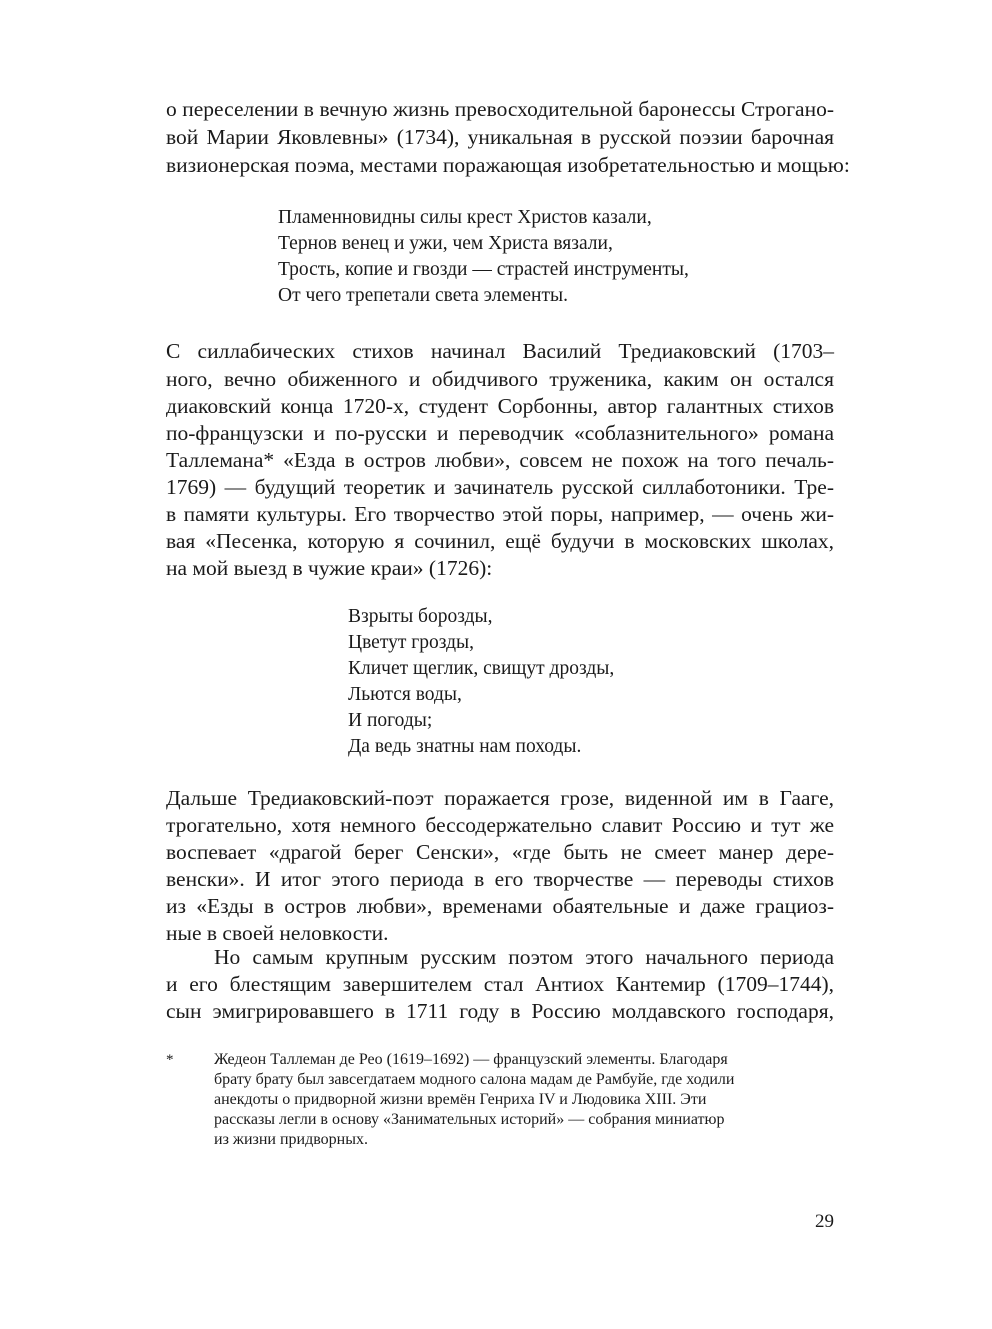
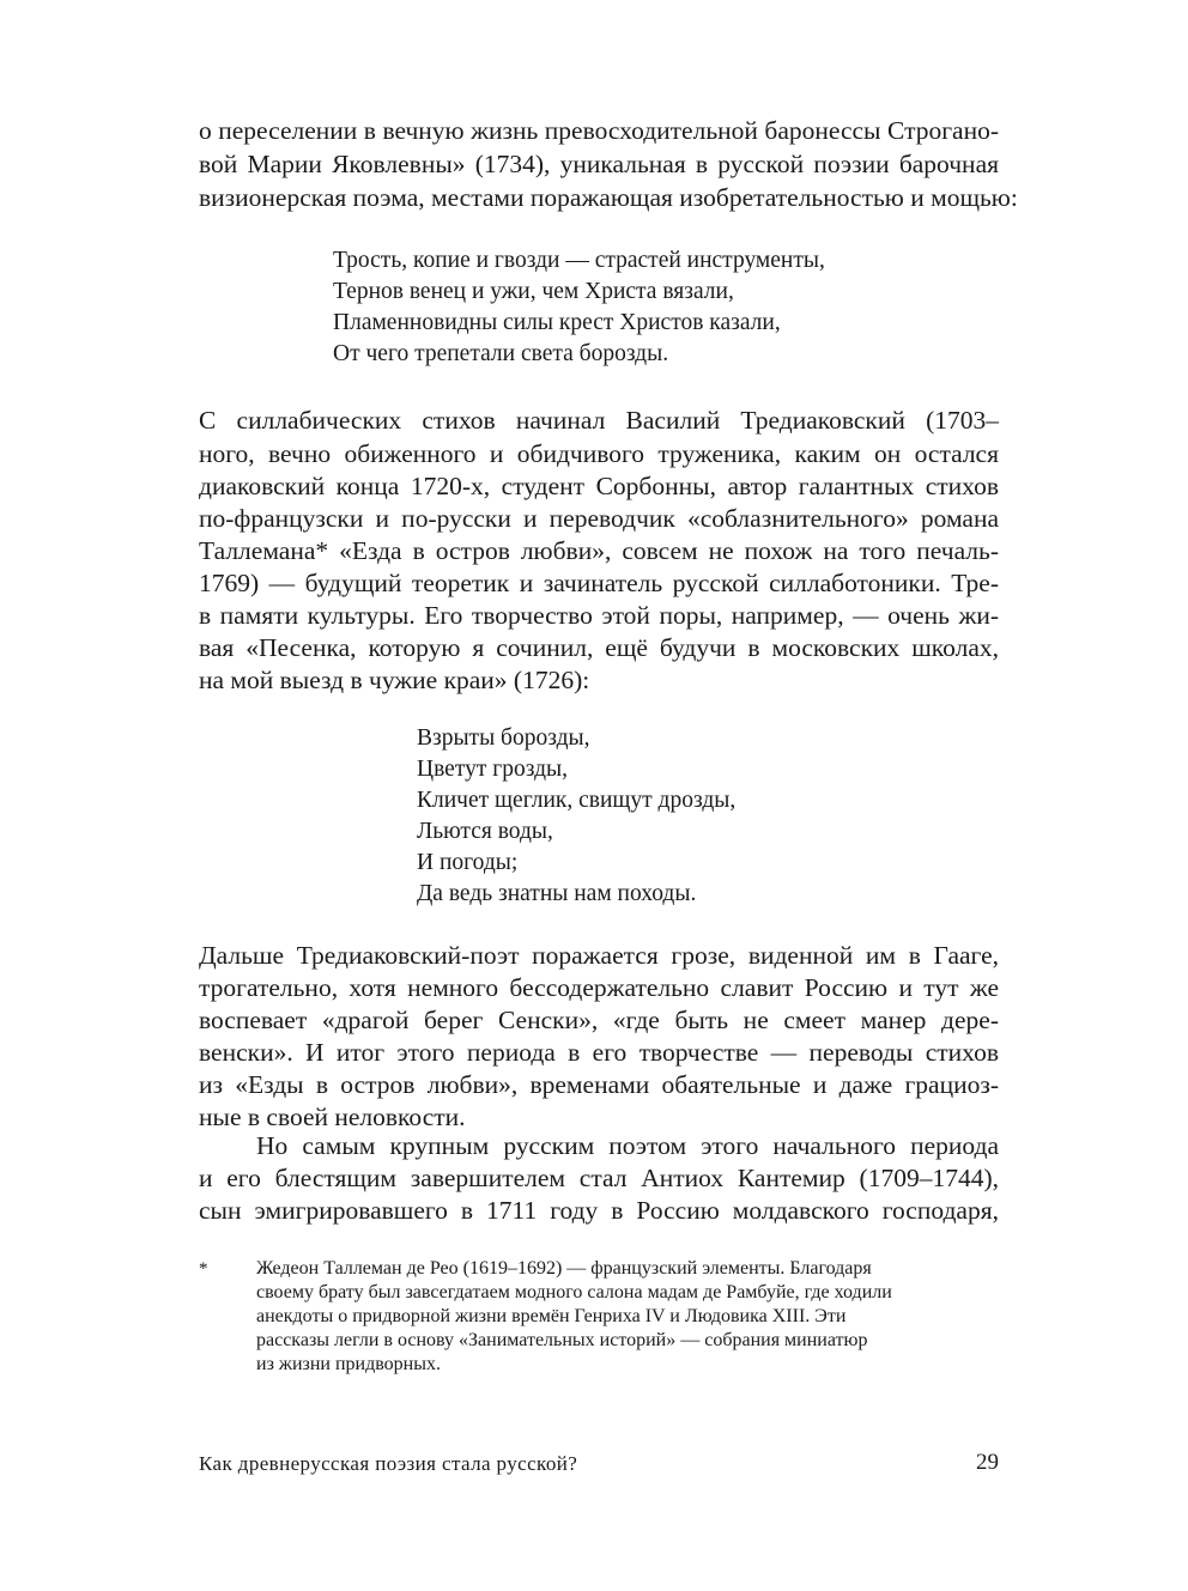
  о переселении в вечную жизнь превосходительной баронессы Строгано-
  вой Марии Яковлевны» (1734), уникальная в русской поэзии барочная
  визионерская поэма, местами поражающая изобретательностью и мощью:
- Пламенновидны силы крест Христов казали,
+ Трость, копие и гвозди — страстей инструменты,
  Тернов венец и ужи, чем Христа вязали,
- Трость, копие и гвозди — страстей инструменты,
+ Пламенновидны силы крест Христов казали,
- От чего трепетали света элементы.
+ От чего трепетали света борозды.
  С силлабических стихов начинал Василий Тредиаковский (1703–
  ного, вечно обиженного и обидчивого труженика, каким он остался
  диаковский конца 1720-х, студент Сорбонны, автор галантных стихов
  по-французски и по-русски и переводчик «соблазнительного» романа
  Таллемана* «Езда в остров любви», совсем не похож на того печаль-
  1769) — будущий теоретик и зачинатель русской силлаботоники. Тре-
  в памяти культуры. Его творчество этой поры, например, — очень жи-
  вая «Песенка, которую я сочинил, ещё будучи в московских школах,
  на мой выезд в чужие краи» (1726):
  Взрыты борозды,
  Цветут грозды,
  Кличет щеглик, свищут дрозды,
  Льются воды,
  И погоды;
  Да ведь знатны нам походы.
  Дальше Тредиаковский-поэт поражается грозе, виденной им в Гааге,
  трогательно, хотя немного бессодержательно славит Россию и тут же
  воспевает «драгой берег Сенски», «где быть не смеет манер дере-
  венски». И итог этого периода в его творчестве — переводы стихов
  из «Езды в остров любви», временами обаятельные и даже грациоз-
  ные в своей неловкости.
  Но самым крупным русским поэтом этого начального периода
  и его блестящим завершителем стал Антиох Кантемир (1709–1744),
  сын эмигрировавшего в 1711 году в Россию молдавского господаря,
  *
  Жедеон Таллеман де Рео (1619–1692) — французский элементы. Благодаря
- брату брату был завсегдатаем модного салона мадам де Рамбуйе, где ходили
+ своему брату был завсегдатаем модного салона мадам де Рамбуйе, где ходили
  анекдоты о придворной жизни времён Генриха IV и Людовика XIII. Эти
  рассказы легли в основу «Занимательных историй» — собрания миниатюр
  из жизни придворных.
+ Как древнерусская поэзия стала русской?
  29
